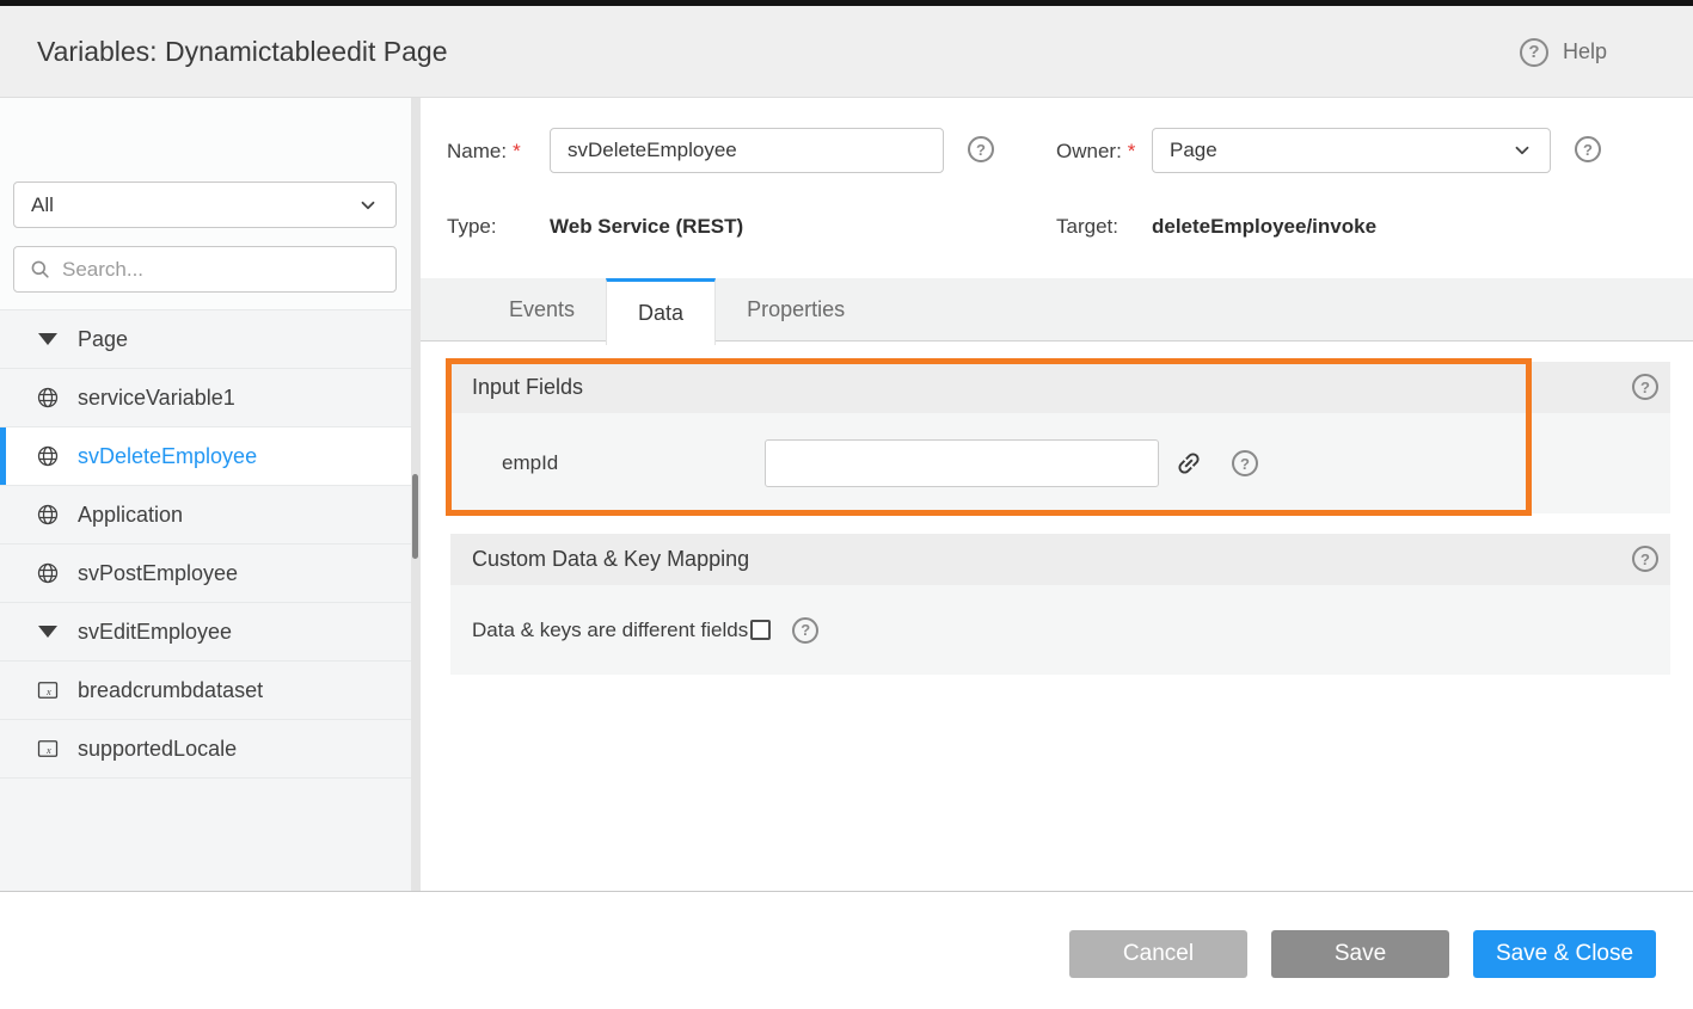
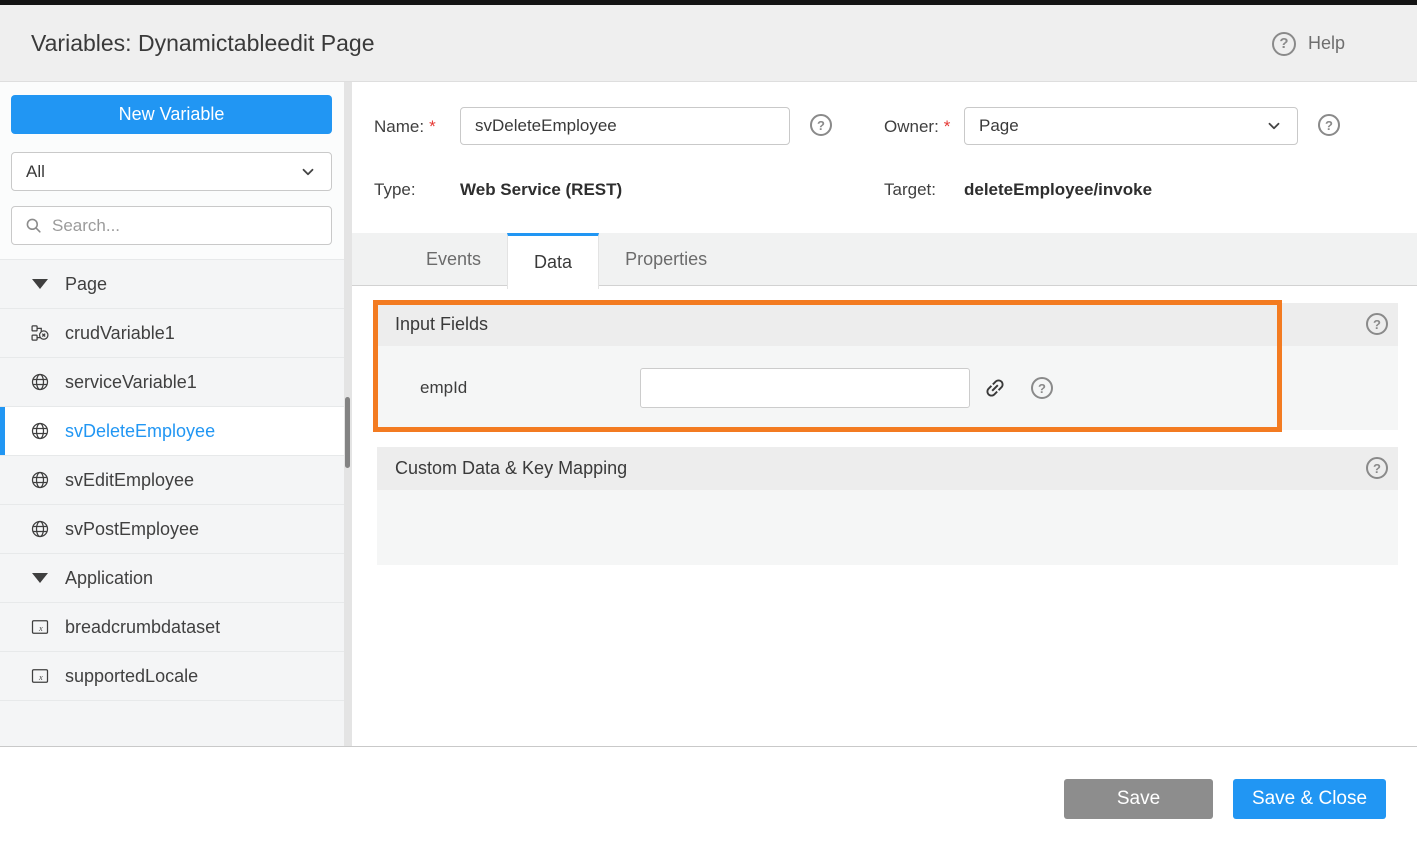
  Variables: Dynamictableedit Page
  Help
+ New Variable
  All
  Search...
  Page
+ crudVariable1
  serviceVariable1
  svDeleteEmployee
- Application
+ svEditEmployee
  svPostEmployee
- svEditEmployee
+ Application
  x
  breadcrumbdataset
  x
  supportedLocale
  Name: *
  svDeleteEmployee
  Owner: *
  Page
  Type:
  Web Service (REST)
  Target:
  deleteEmployee/invoke
  Events
  Data
  Properties
  Input Fields
  empId
  Custom Data & Key Mapping
- Data & keys are different fields
- Cancel
  Save
  Save & Close
